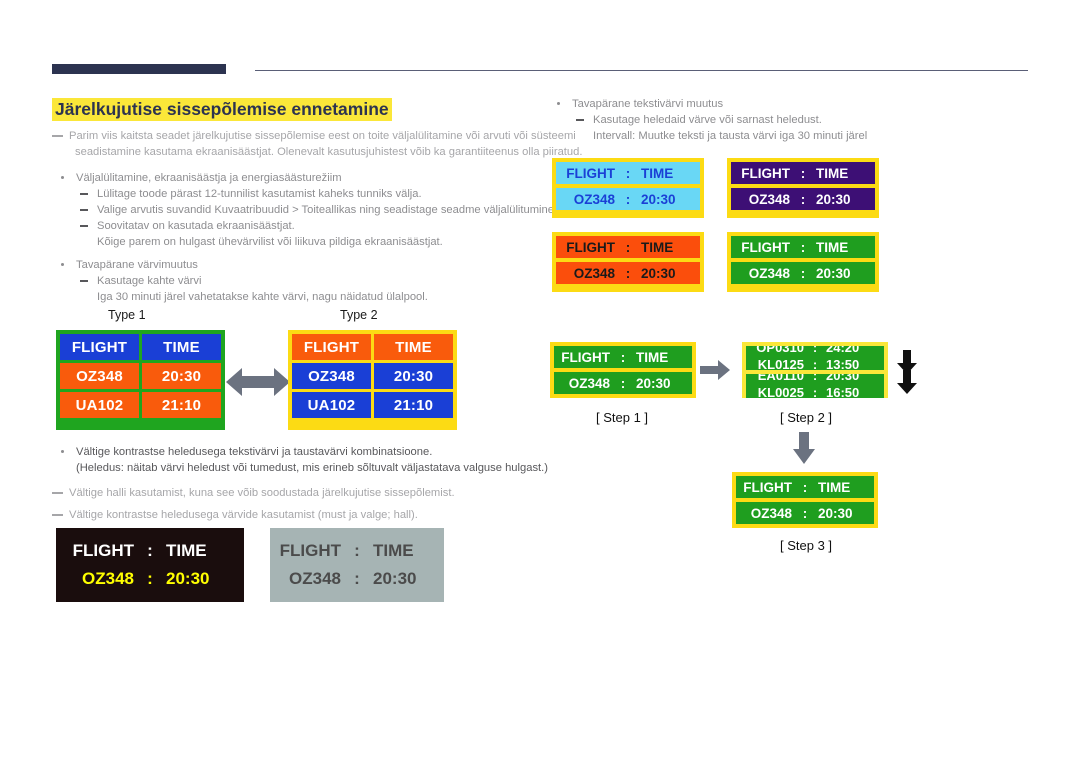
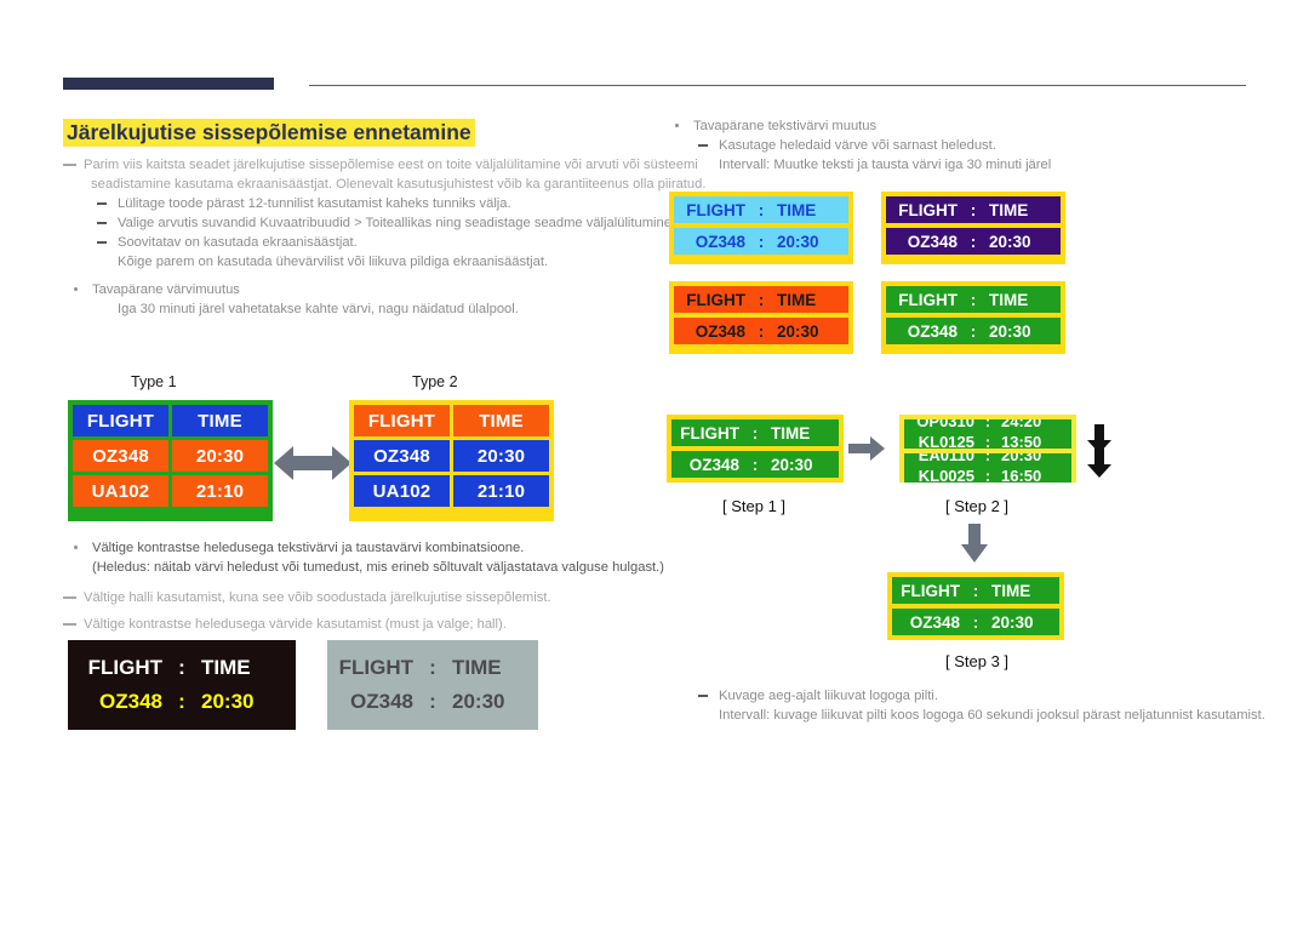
  Järelkujutise sissepõlemise ennetamine
  Parim viis kaitsta seadet järelkujutise sissepõlemise eest on toite väljalülitamine või arvuti või süs
  seadistamine kasutama ekraanisäästjat. Olenevalt kasutusjuhistest võib ka garantiiteenus olla piiratud.
- Väljalülitamine, ekraanisäästja ja energiasäästurežiim
  Lülitage toode pärast 12-tunnilist kasutamist kaheks tunniks välja.
  Valige arvutis suvandid Kuvaatribuudid > Toiteallikas ning seadistage seadme väljalülitumine
  Soovitatav on kasutada ekraanisäästjat.
- Kõige parem on hulgast ühevärvilist või liikuva pildiga ekraanisäästjat.
+ Kõige parem on kasutada ühevärvilist või liikuva pildiga ekraanisäästjat.
  Tavapärane värvimuutus
- Kasutage kahte värvi
  Iga 30 minuti järel vahetatakse kahte värvi, nagu näidatud ülalpool.
  Type 1
  Type 2
  FLIGHT
  TIME
  OZ348
  20:30
  UA102
  21:10
  FLIGHT
  TIME
  OZ348
  20:30
  UA102
  21:10
  Vältige kontrastse heledusega tekstivärvi ja taustavärvi kombinatsioone.
  (Heledus: näitab värvi heledust või tumedust, mis erineb sõltuvalt väljastatava valguse hulgast.)
  Vältige halli kasutamist, kuna see võib soodustada järelkujutise sissepõlemist.
  Vältige kontrastse heledusega värvide kasutamist (must ja valge; hall).
  FLIGHT
  :
  TIME
  OZ348
  :
  20:30
  FLIGHT
  :
  TIME
  OZ348
  :
  20:30
  Tavapärane tekstivärvi muutus
  Kasutage heledaid värve või sarnast heledust.
  Intervall: Muutke teksti ja tausta värvi iga 30 minuti järel
  FLIGHT
  :
  TIME
  OZ348
  :
  20:30
  FLIGHT
  :
  TIME
  OZ348
  :
  20:30
  FLIGHT
  :
  TIME
  OZ348
  :
  20:30
  FLIGHT
  :
  TIME
  OZ348
  :
  20:30
  FLIGHT
  :
  TIME
  OZ348
  :
  20:30
  OP0310
  :
  24:20
  KL0125
  :
  13:50
  EA0110
  :
  20:30
  KL0025
  :
  16:50
  [ Step 1 ]
  [ Step 2 ]
  FLIGHT
  :
  TIME
  OZ348
  :
  20:30
  [ Step 3 ]
+ Kuvage aeg-ajalt liikuvat logoga pilti.
+ Intervall: kuvage liikuvat pilti koos logoga 60 sekundi jooksul pärast neljatunnist kasutamist.
